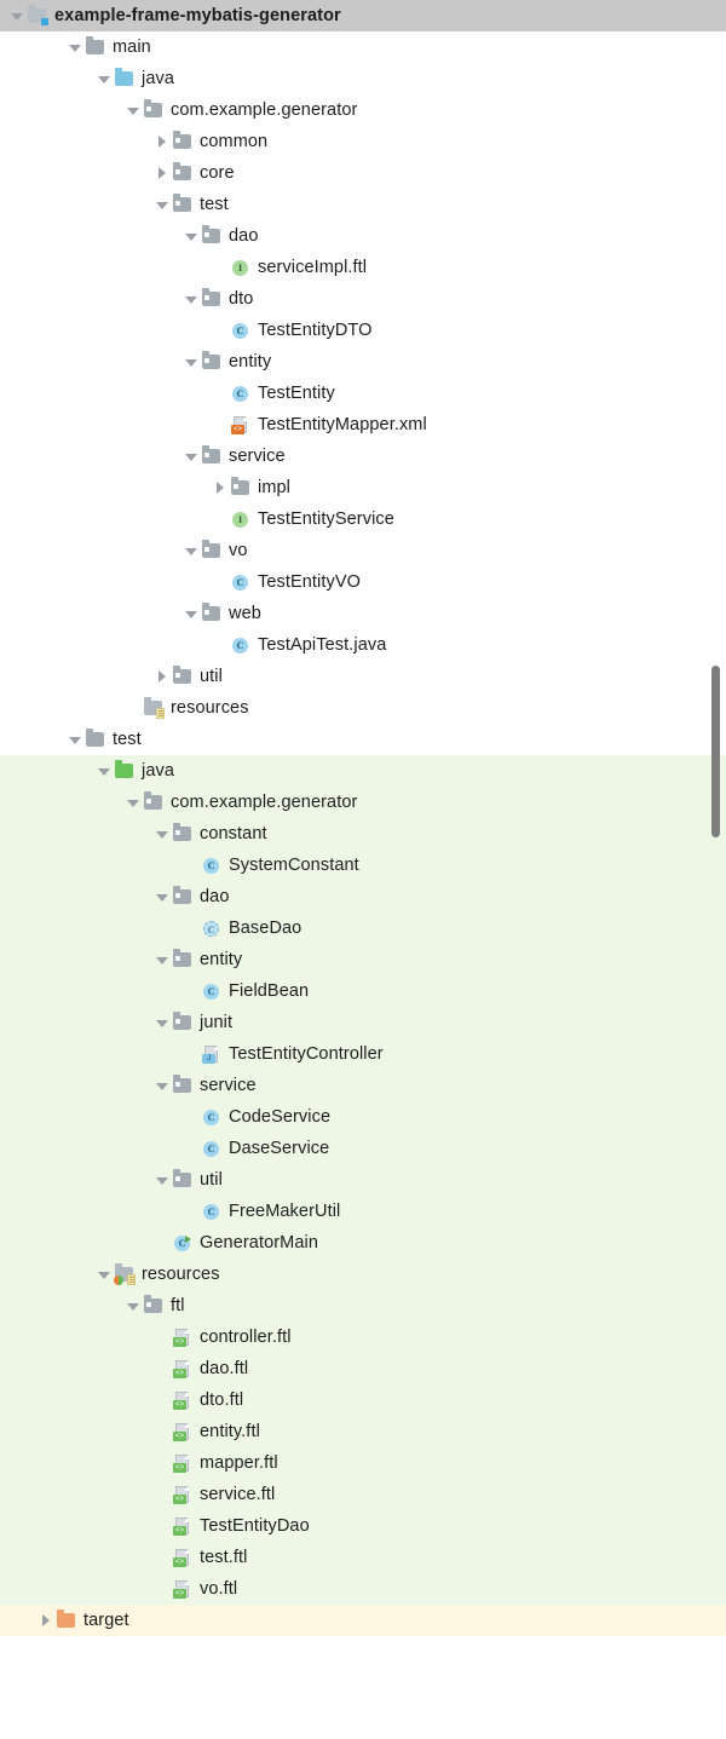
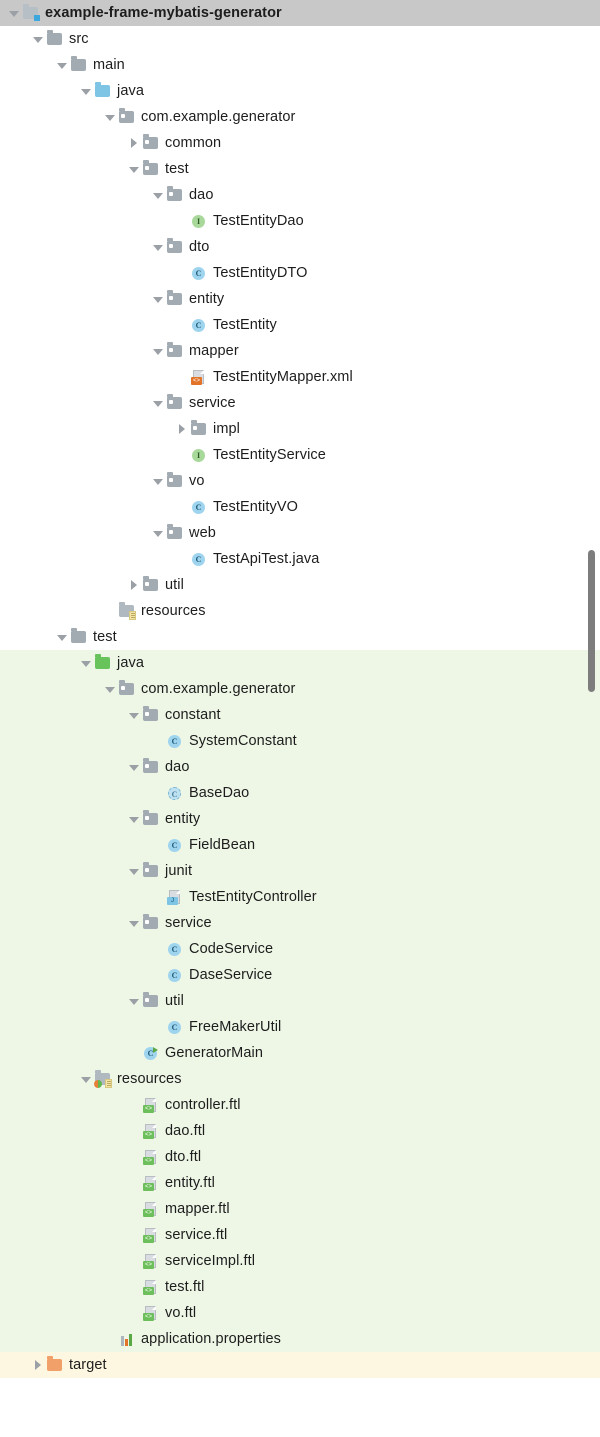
  example-frame-mybatis-generator
+ src
  main
  java
  com.example.generator
  common
- core
  test
  dao
  I
- serviceImpl.ftl
+ TestEntityDao
  dto
  C
  TestEntityDTO
  entity
  C
  TestEntity
+ mapper
  TestEntityMapper.xml
  service
  impl
  I
  TestEntityService
  vo
  C
  TestEntityVO
  web
  C
  TestApiTest.java
  util
  resources
  test
  java
  com.example.generator
  constant
  C
  SystemConstant
  dao
  C
  BaseDao
  entity
  C
  FieldBean
  junit
  TestEntityController
  service
  C
  CodeService
  C
  DaseService
  util
  C
  FreeMakerUtil
  C
  GeneratorMain
  resources
- ftl
  controller.ftl
  dao.ftl
  dto.ftl
  entity.ftl
  mapper.ftl
  service.ftl
- TestEntityDao
+ serviceImpl.ftl
  test.ftl
  vo.ftl
+ application.properties
  target
